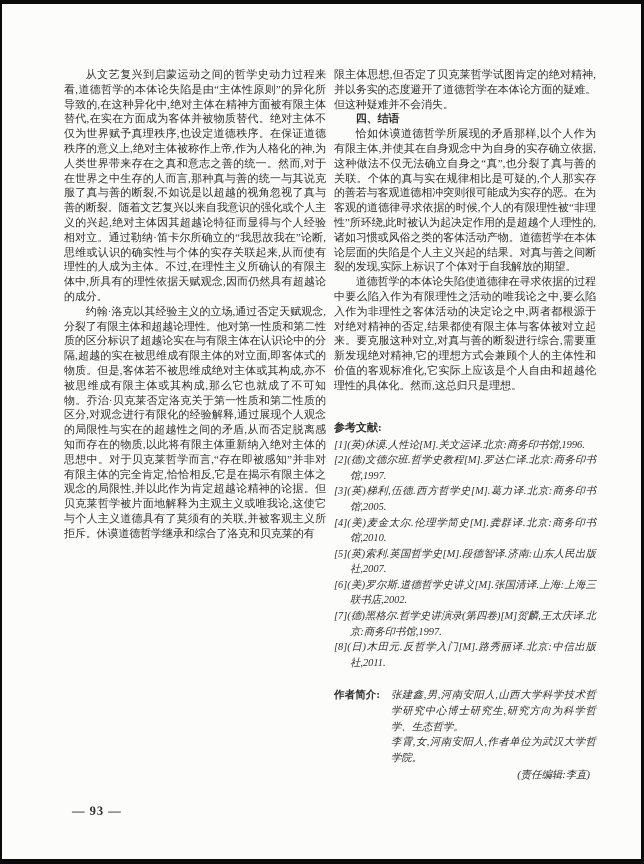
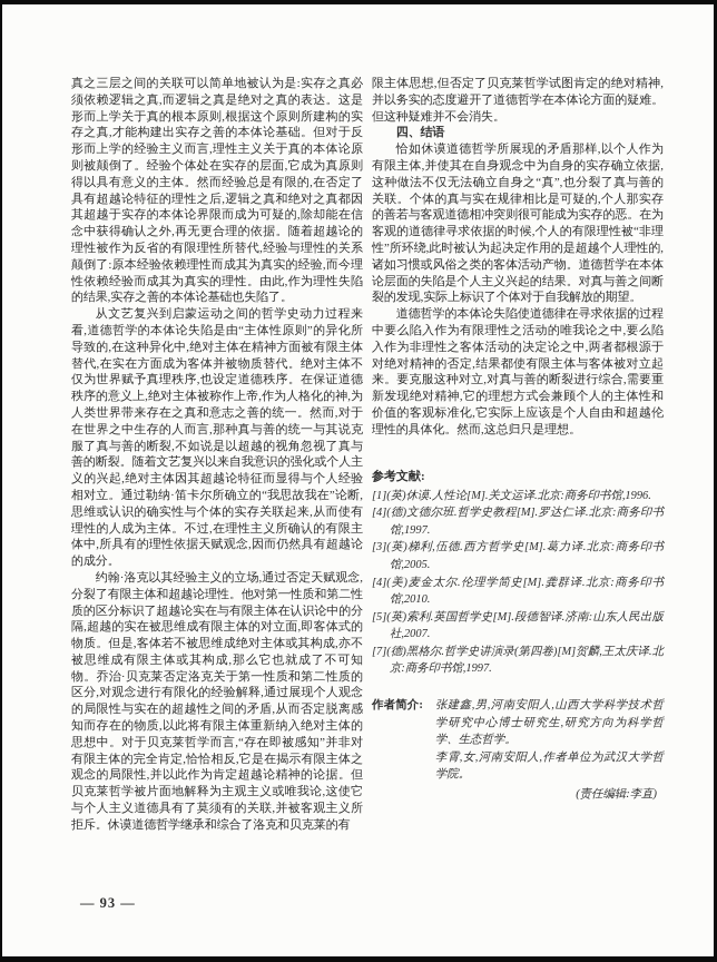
+ 真之三层之间的关联可以简单地被认为是:实存之真必须依赖逻辑之真,而逻辑之真是绝对之真的表达。这是形而上学关于真的根本原则,根据这个原则所建构的实存之真,才能构建出实存之善的本体论基础。但对于反形而上学的经验主义而言,理性主义关于真的本体论原则被颠倒了。经验个体处在实存的层面,它成为真原则得以具有意义的主体。然而经验总是有限的,在否定了具有超越论特征的理性之后,逻辑之真和绝对之真都因其超越于实存的本体论界限而成为可疑的,除却能在信念中获得确认之外,再无更合理的依据。随着超越论的理性被作为反省的有限理性所替代,经验与理性的关系颠倒了:原本经验依赖理性而成其为真实的经验,而今理性依赖经验而成其为真实的理性。由此,作为理性失陷的结果,实存之善的本体论基础也失陷了。
  从文艺复兴到启蒙运动之间的哲学史动力过程来看,道德哲学的本体论失陷是由“主体性原则”的异化所导致的,在这种异化中,绝对主体在精神方面被有限主体替代,在实在方面成为客体并被物质替代。绝对主体不仅为世界赋予真理秩序,也设定道德秩序。在保证道德秩序的意义上,绝对主体被称作上帝,作为人格化的神,为人类世界带来存在之真和意志之善的统一。然而,对于在世界之中生存的人而言,那种真与善的统一与其说克服了真与善的断裂,不如说是以超越的视角忽视了真与善的断裂。随着文艺复兴以来自我意识的强化或个人主义的兴起,绝对主体因其超越论特征而显得与个人经验相对立。通过勒纳·笛卡尔所确立的“我思故我在”论断,思维或认识的确实性与个体的实存关联起来,从而使有理性的人成为主体。不过,在理性主义所确认的有限主体中,所具有的理性依据天赋观念,因而仍然具有超越论的成分。
  约翰·洛克以其经验主义的立场,通过否定天赋观念,分裂了有限主体和超越论理性。他对第一性质和第二性质的区分标识了超越论实在与有限主体在认识论中的分隔,超越的实在被思维成有限主体的对立面,即客体式的物质。但是,客体若不被思维成绝对主体或其构成,亦不被思维成有限主体或其构成,那么它也就成了不可知物。乔治·贝克莱否定洛克关于第一性质和第二性质的区分,对观念进行有限化的经验解释,通过展现个人观念的局限性与实在的超越性之间的矛盾,从而否定脱离感知而存在的物质,以此将有限主体重新纳入绝对主体的思想中。对于贝克莱哲学而言,“存在即被感知”并非对有限主体的完全肯定,恰恰相反,它是在揭示有限主体之观念的局限性,并以此作为肯定超越论精神的论据。但贝克莱哲学被片面地解释为主观主义或唯我论,这使它与个人主义道德具有了莫须有的关联,并被客观主义所拒斥。休谟道德哲学继承和综合了洛克和贝克莱的有
  限主体思想,但否定了贝克莱哲学试图肯定的绝对精神,并以务实的态度避开了道德哲学在本体论方面的疑难。但这种疑难并不会消失。
  四、结语
  恰如休谟道德哲学所展现的矛盾那样,以个人作为有限主体,并使其在自身观念中为自身的实存确立依据,这种做法不仅无法确立自身之“真”,也分裂了真与善的关联。个体的真与实在规律相比是可疑的,个人那实存的善若与客观道德相冲突则很可能成为实存的恶。在为客观的道德律寻求依据的时候,个人的有限理性被“非理性”所环绕,此时被认为起决定作用的是超越个人理性的,诸如习惯或风俗之类的客体活动产物。道德哲学在本体论层面的失陷是个人主义兴起的结果。对真与善之间断裂的发现,实际上标识了个体对于自我解放的期望。
  道德哲学的本体论失陷使道德律在寻求依据的过程中要么陷入作为有限理性之活动的唯我论之中,要么陷入作为非理性之客体活动的决定论之中,两者都根源于对绝对精神的否定,结果都使有限主体与客体被对立起来。要克服这种对立,对真与善的断裂进行综合,需要重新发现绝对精神,它的理想方式会兼顾个人的主体性和价值的客观标准化,它实际上应该是个人自由和超越伦理性的具体化。然而,这总归只是理想。
  参考文献:
  [1](英)休谟.人性论[M].关文运译.北京:商务印书馆,1996.
- [2](德)文德尔班.哲学史教程[M].罗达仁译.北京:商务印书馆,1997.
+ [4](德)文德尔班.哲学史教程[M].罗达仁译.北京:商务印书馆,1997.
  [3](英)梯利,伍德.西方哲学史[M].葛力译.北京:商务印书馆,2005.
  [4](美)麦金太尔.伦理学简史[M].龚群译.北京:商务印书馆,2010.
  [5](英)索利.英国哲学史[M].段德智译.济南:山东人民出版社,2007.
- [6](美)罗尔斯.道德哲学史讲义[M].张国清译.上海:上海三联书店,2002.
  [7](德)黑格尔.哲学史讲演录(第四卷)[M]贺麟,王太庆译.北京:商务印书馆,1997.
- [8](日)木田元.反哲学入门[M].路秀丽译.北京:中信出版社,2011.
  作者简介:
  张建鑫,男,河南安阳人,山西大学科学技术哲学研究中心博士研究生,研究方向为科学哲学、生态哲学。
  李霄,女,河南安阳人,作者单位为武汉大学哲学院。
  (责任编辑:李直)
  — 93 —
